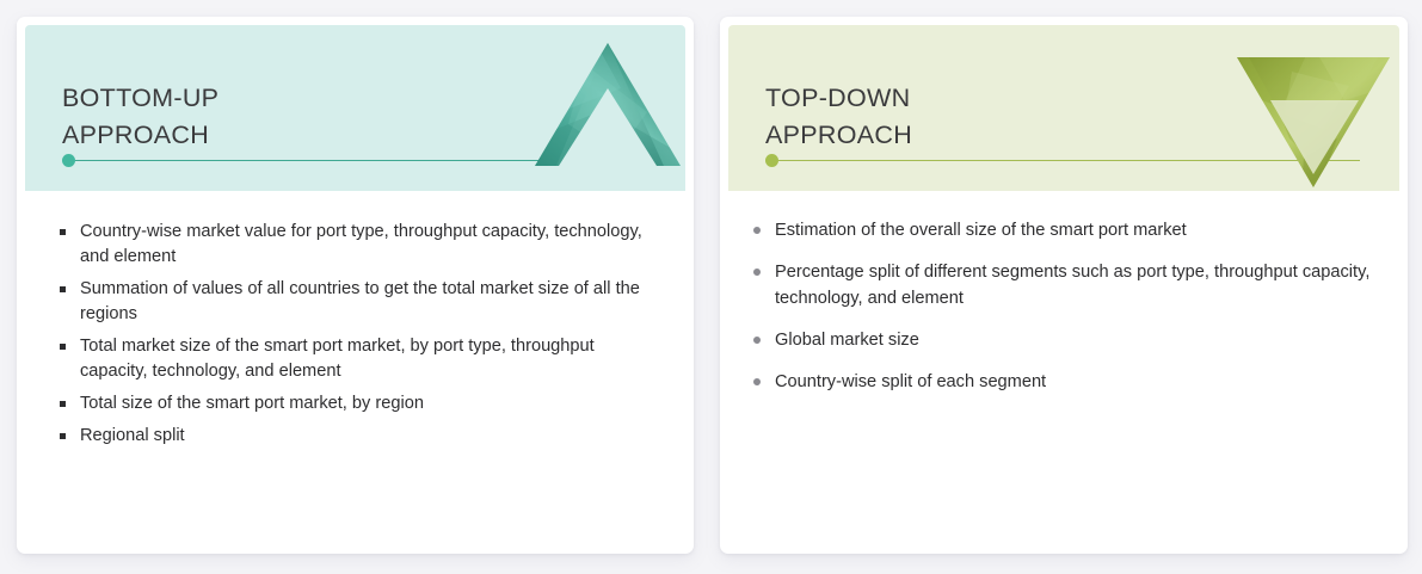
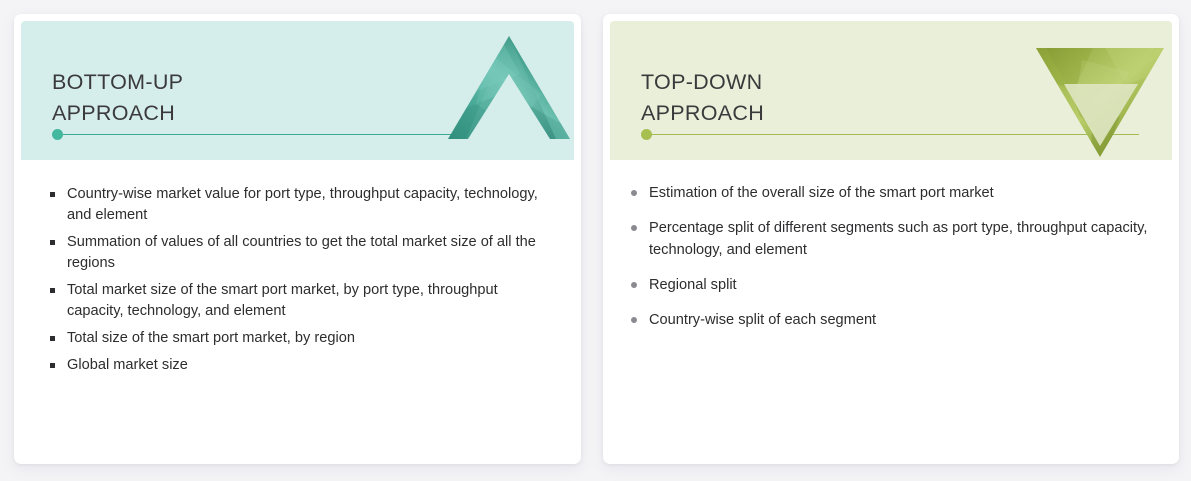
  BOTTOM-UP
  APPROACH
  Country-wise market value for port type, throughput capacity, technology, and element
  Summation of values of all countries to get the total market size of all the regions
  Total market size of the smart port market, by port type, throughput capacity, technology, and element
  Total size of the smart port market, by region
- Regional split
+ Global market size
  TOP-DOWN
  APPROACH
  Estimation of the overall size of the smart port market
  Percentage split of different segments such as port type, throughput capacity, technology, and element
- Global market size
+ Regional split
  Country-wise split of each segment
